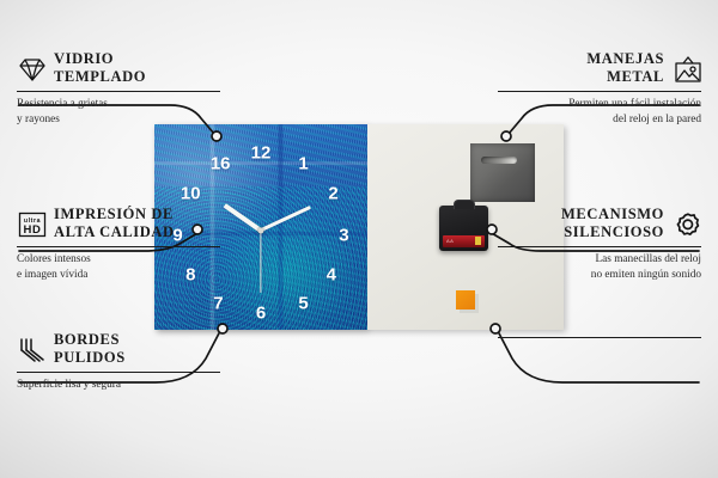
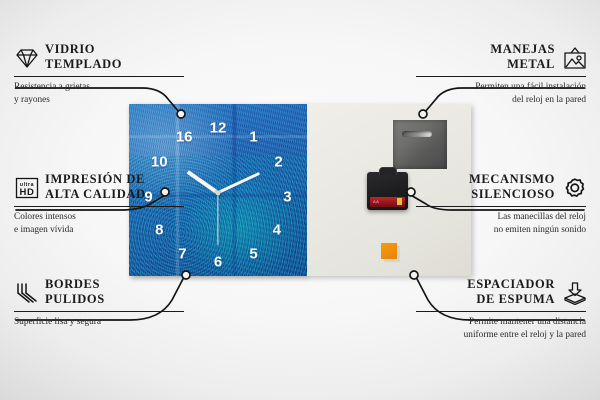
  12
  1
  2
  3
  4
  5
  6
  7
  8
  9
  10
  16
  VIDRIO
  TEMPLADO
  Resistencia a grietas
  y rayones
  HD
  IMPRESIÓN DE
  ALTA CALIDAD
  Colores intensos
  e imagen vívida
  BORDES
  PULIDOS
  Superficie lisa y segura
  MANEJAS
  METAL
  Permiten una fácil instalación
  del reloj en la pared
  MECANISMO
  SILENCIOSO
  Las manecillas del reloj
  no emiten ningún sonido
+ ESPACIADOR
+ DE ESPUMA
+ Permite mantener una distancia
+ uniforme entre el reloj y la pared
